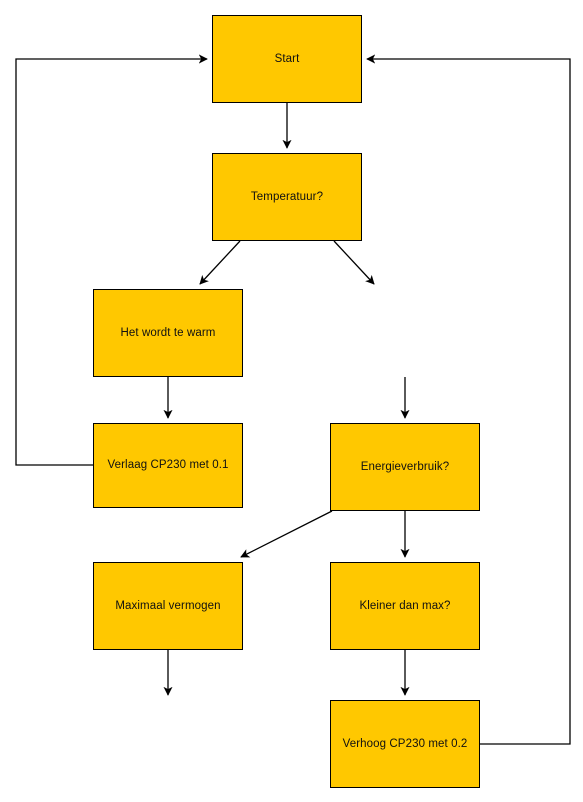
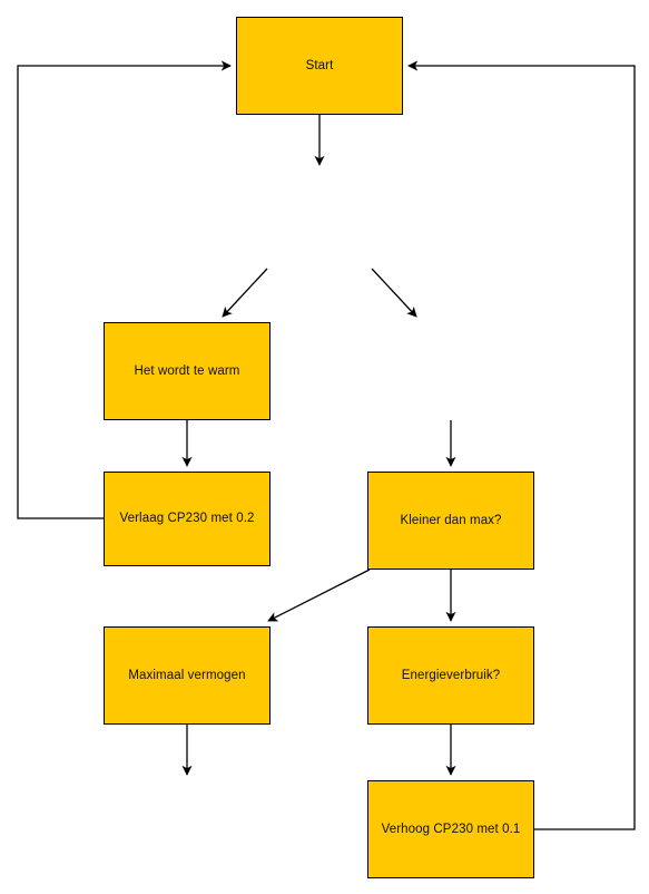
  Start
- Temperatuur?
  Het wordt te warm
- Verlaag CP230 met 0.1
+ Verlaag CP230 met 0.2
- Energieverbruik?
+ Kleiner dan max?
  Maximaal vermogen
- Kleiner dan max?
+ Energieverbruik?
- Verhoog CP230 met 0.2
+ Verhoog CP230 met 0.1
